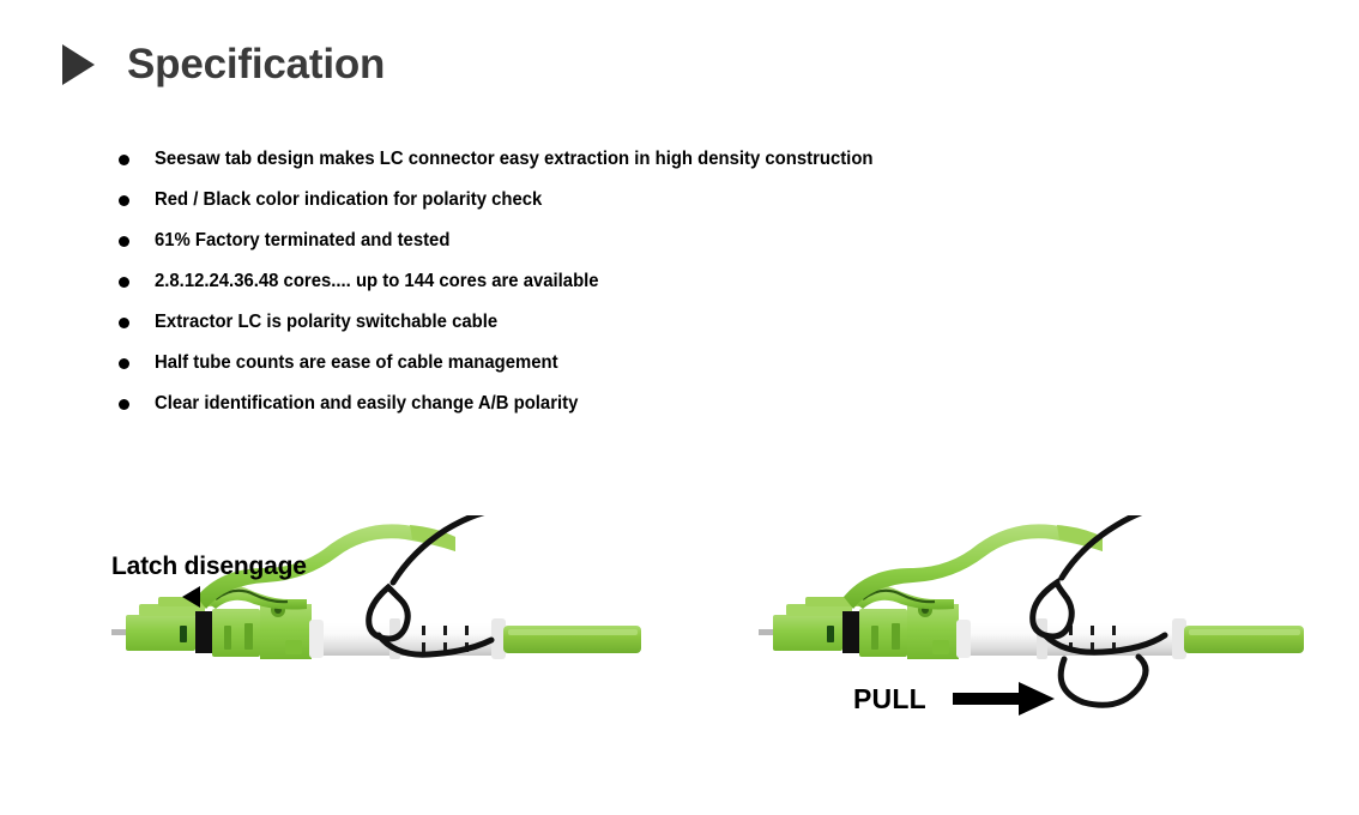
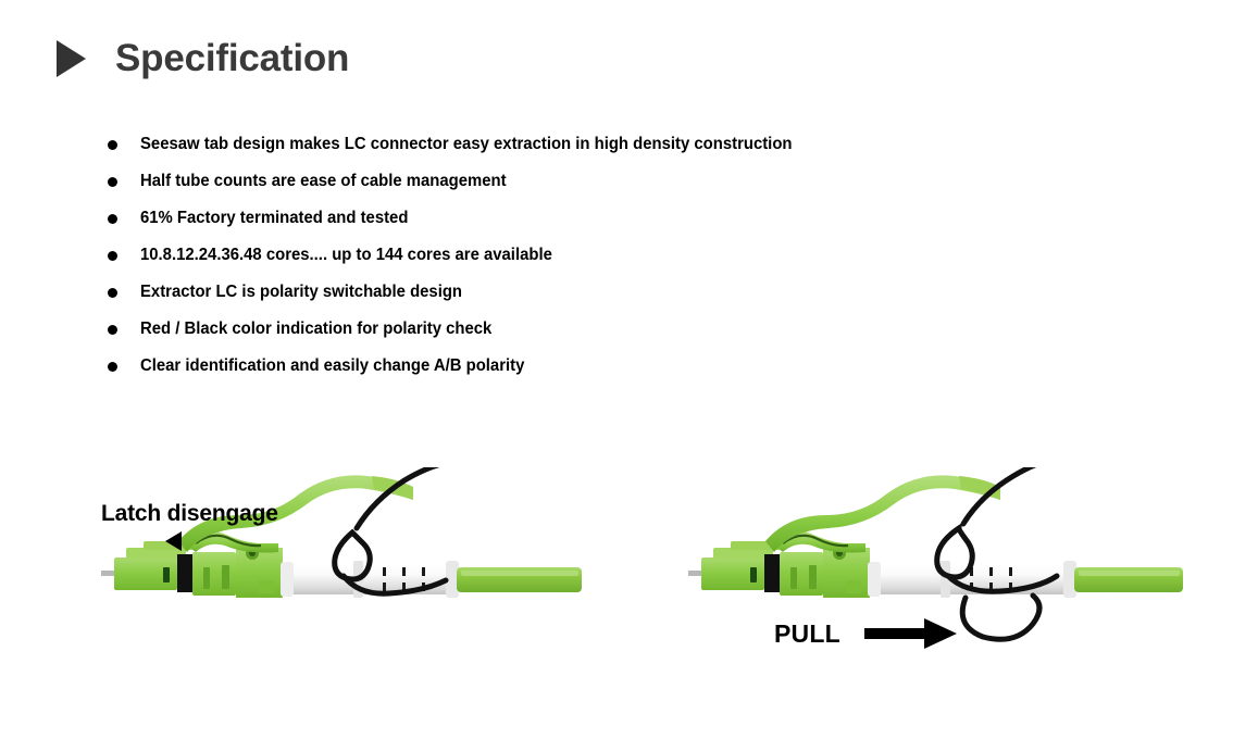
  Specification
  Seesaw tab design makes LC connector easy extraction in high density construction
- Red / Black color indication for polarity check
+ Half tube counts are ease of cable management
  61% Factory terminated and tested
- 2.8.12.24.36.48 cores.... up to 144 cores are available
+ 10.8.12.24.36.48 cores.... up to 144 cores are available
- Extractor LC is polarity switchable cable
+ Extractor LC is polarity switchable design
- Half tube counts are ease of cable management
+ Red / Black color indication for polarity check
  Clear identification and easily change A/B polarity
  Latch disengage
  PULL
